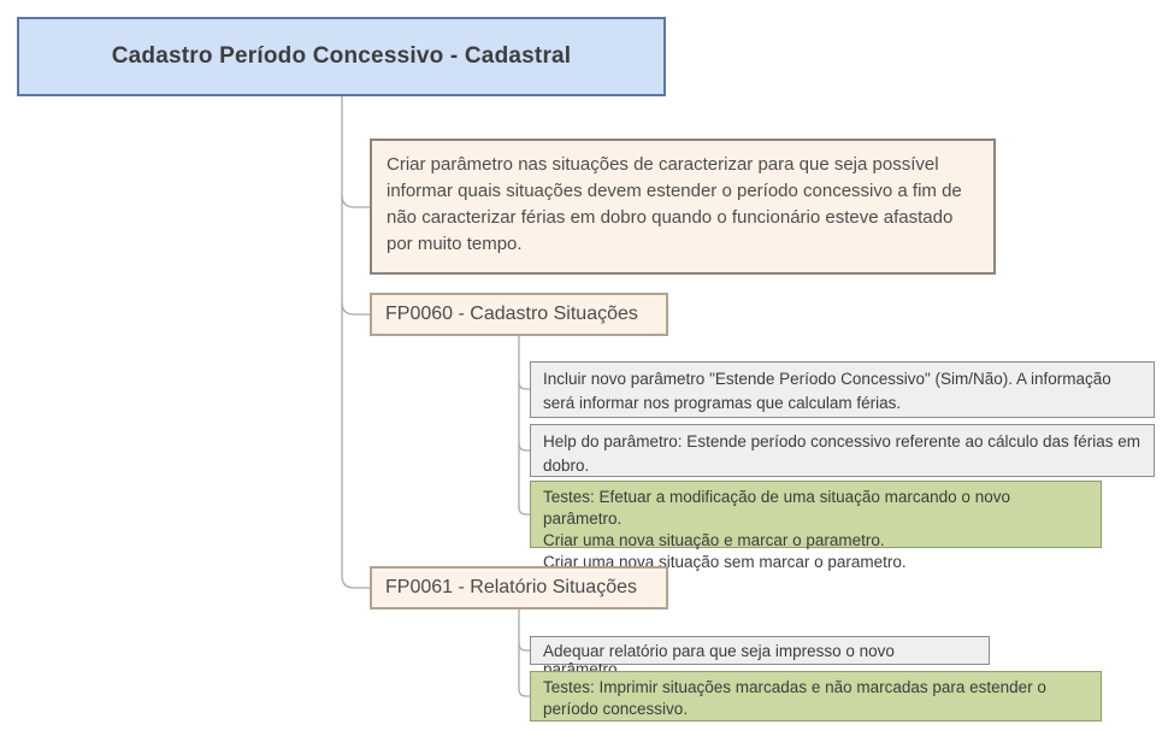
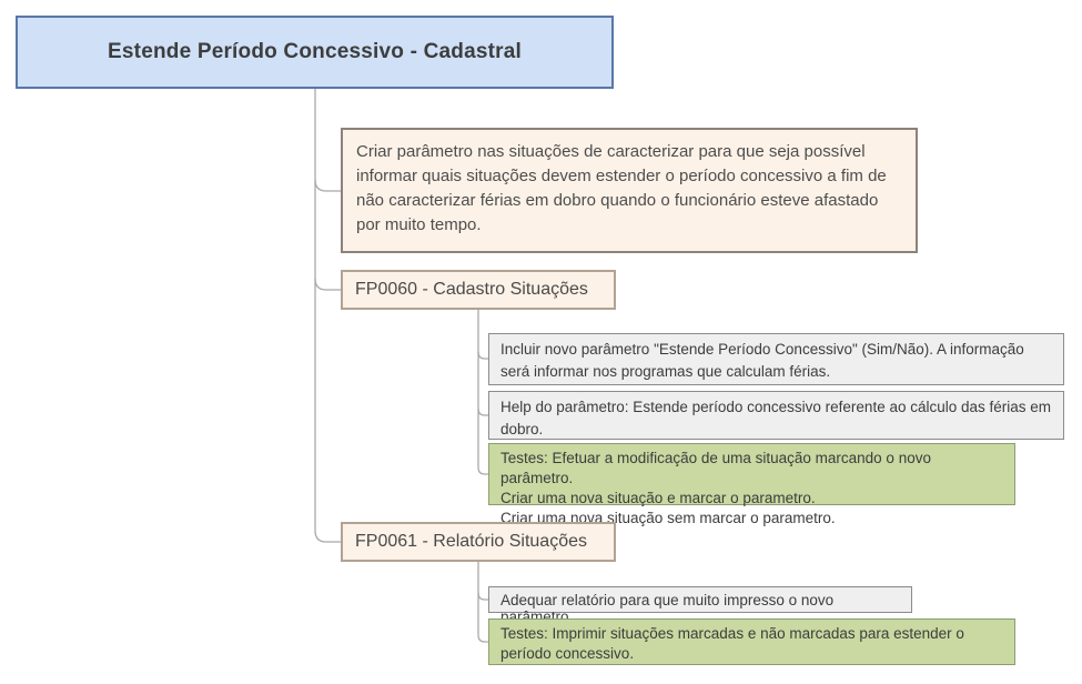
- Cadastro Período Concessivo - Cadastral
+ Estende Período Concessivo - Cadastral
  Criar parâmetro nas situações de caracterizar para que seja possível informar quais situações devem estender o período concessivo a fim de não caracterizar férias em dobro quando o funcionário esteve afastado por muito tempo.
  FP0060 - Cadastro Situações
  Incluir novo parâmetro "Estende Período Concessivo" (Sim/Não). A informação será informar nos programas que calculam férias.
  Help do parâmetro: Estende período concessivo referente ao cálculo das férias em dobro.
  Testes: Efetuar a modificação de uma situação marcando o novo parâmetro.
  Criar uma nova situação e marcar o parametro.
  Criar uma nova situação sem marcar o parametro.
  FP0061 - Relatório Situações
- Adequar relatório para que seja impresso o novo parâmetro.
+ Adequar relatório para que muito impresso o novo parâmetro.
  Testes: Imprimir situações marcadas e não marcadas para estender o período concessivo.
